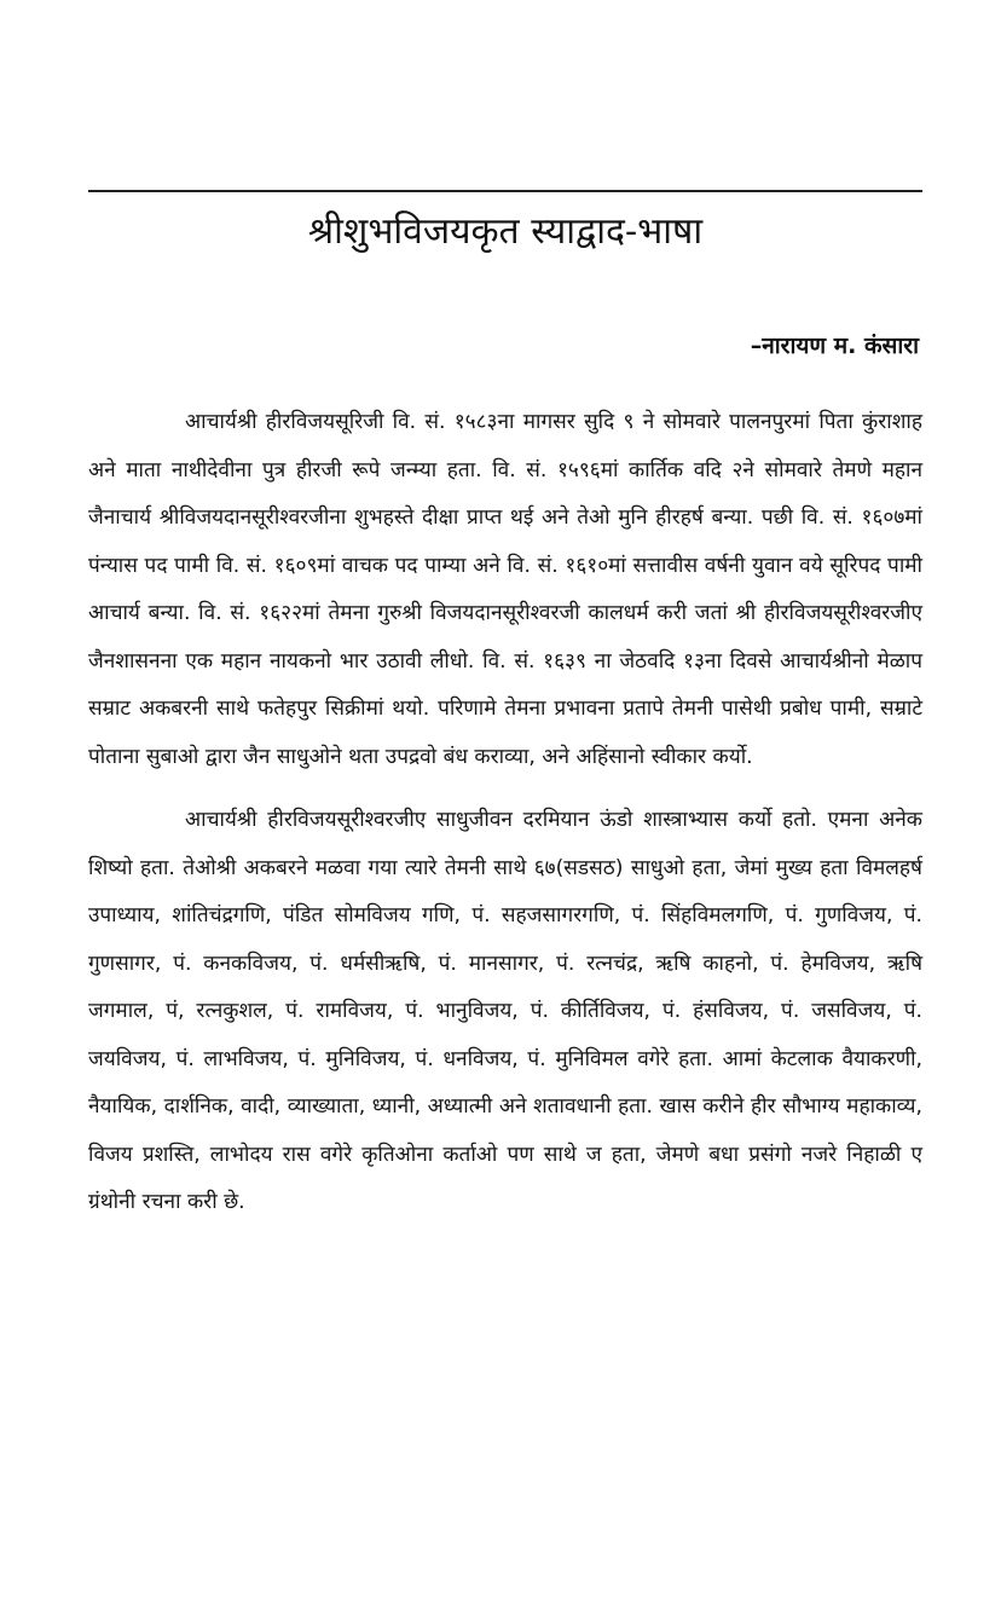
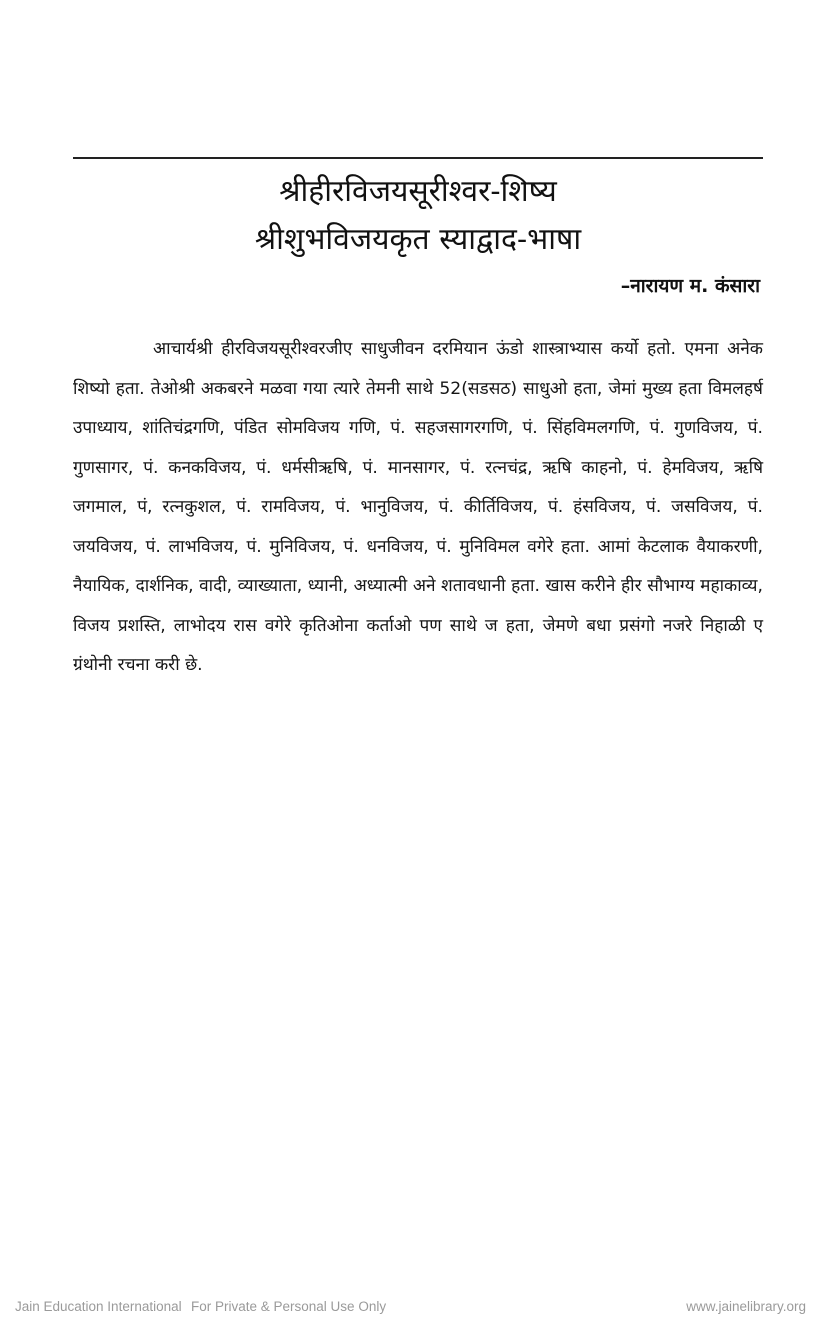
+ श्रीहीरविजयसूरीश्वर-शिष्य
  श्रीशुभविजयकृत स्याद्वाद-भाषा
  –नारायण म. कंसारा
- आचार्यश्री हीरविजयसूरिजी वि. सं. १५८३ना मागसर सुदि ९ ने सोमवारे पालनपुरमां पिता कुंराशाह अने माता नाथीदेवीना पुत्र हीरजी रूपे जन्म्या हता. वि. सं. १५९६मां कार्तिक वदि २ने सोमवारे तेमणे महान जैनाचार्य श्रीविजयदानसूरीश्वरजीना शुभहस्ते दीक्षा प्राप्त थई अने तेओ मुनि हीरहर्ष बन्या. पछी वि. सं. १६०७मां पंन्यास पद पामी वि. सं. १६०९मां वाचक पद पाम्या अने वि. सं. १६१०मां सत्तावीस वर्षनी युवान वये सूरिपद पामी आचार्य बन्या. वि. सं. १६२२मां तेमना गुरुश्री विजयदानसूरीश्वरजी कालधर्म करी जतां श्री हीरविजयसूरीश्वरजीए जैनशासनना एक महान नायकनो भार उठावी लीधो. वि. सं. १६३९ ना जेठवदि १३ना दिवसे आचार्यश्रीनो मेळाप सम्राट अकबरनी साथे फतेहपुर सिक्रीमां थयो. परिणामे तेमना प्रभावना प्रतापे तेमनी पासेथी प्रबोध पामी, सम्राटे पोताना सुबाओ द्वारा जैन साधुओने थता उपद्रवो बंध कराव्या, अने अहिंसानो स्वीकार कर्यो.
- आचार्यश्री हीरविजयसूरीश्वरजीए साधुजीवन दरमियान ऊंडो शास्त्राभ्यास कर्यो हतो. एमना अनेक शिष्यो हता. तेओश्री अकबरने मळवा गया त्यारे तेमनी साथे ६७(सडसठ) साधुओ हता, जेमां मुख्य हता विमलहर्ष उपाध्याय, शांतिचंद्रगणि, पंडित सोमविजय गणि, पं. सहजसागरगणि, पं. सिंहविमलगणि, पं. गुणविजय, पं. गुणसागर, पं. कनकविजय, पं. धर्मसीऋषि, पं. मानसागर, पं. रत्नचंद्र, ऋषि काहनो, पं. हेमविजय, ऋषि जगमाल, पं, रत्नकुशल, पं. रामविजय, पं. भानुविजय, पं. कीर्तिविजय, पं. हंसविजय, पं. जसविजय, पं. जयविजय, पं. लाभविजय, पं. मुनिविजय, पं. धनविजय, पं. मुनिविमल वगेरे हता. आमां केटलाक वैयाकरणी, नैयायिक, दार्शनिक, वादी, व्याख्याता, ध्यानी, अध्यात्मी अने शतावधानी हता. खास करीने हीर सौभाग्य महाकाव्य, विजय प्रशस्ति, लाभोदय रास वगेरे कृतिओना कर्ताओ पण साथे ज हता, जेमणे बधा प्रसंगो नजरे निहाळी ए ग्रंथोनी रचना करी छे.
+ आचार्यश्री हीरविजयसूरीश्वरजीए साधुजीवन दरमियान ऊंडो शास्त्राभ्यास कर्यो हतो. एमना अनेक शिष्यो हता. तेओश्री अकबरने मळवा गया त्यारे तेमनी साथे 52(सडसठ) साधुओ हता, जेमां मुख्य हता विमलहर्ष उपाध्याय, शांतिचंद्रगणि, पंडित सोमविजय गणि, पं. सहजसागरगणि, पं. सिंहविमलगणि, पं. गुणविजय, पं. गुणसागर, पं. कनकविजय, पं. धर्मसीऋषि, पं. मानसागर, पं. रत्नचंद्र, ऋषि काहनो, पं. हेमविजय, ऋषि जगमाल, पं, रत्नकुशल, पं. रामविजय, पं. भानुविजय, पं. कीर्तिविजय, पं. हंसविजय, पं. जसविजय, पं. जयविजय, पं. लाभविजय, पं. मुनिविजय, पं. धनविजय, पं. मुनिविमल वगेरे हता. आमां केटलाक वैयाकरणी, नैयायिक, दार्शनिक, वादी, व्याख्याता, ध्यानी, अध्यात्मी अने शतावधानी हता. खास करीने हीर सौभाग्य महाकाव्य, विजय प्रशस्ति, लाभोदय रास वगेरे कृतिओना कर्ताओ पण साथे ज हता, जेमणे बधा प्रसंगो नजरे निहाळी ए ग्रंथोनी रचना करी छे.
+ Jain Education International
+ For Private & Personal Use Only
+ www.jainelibrary.org
